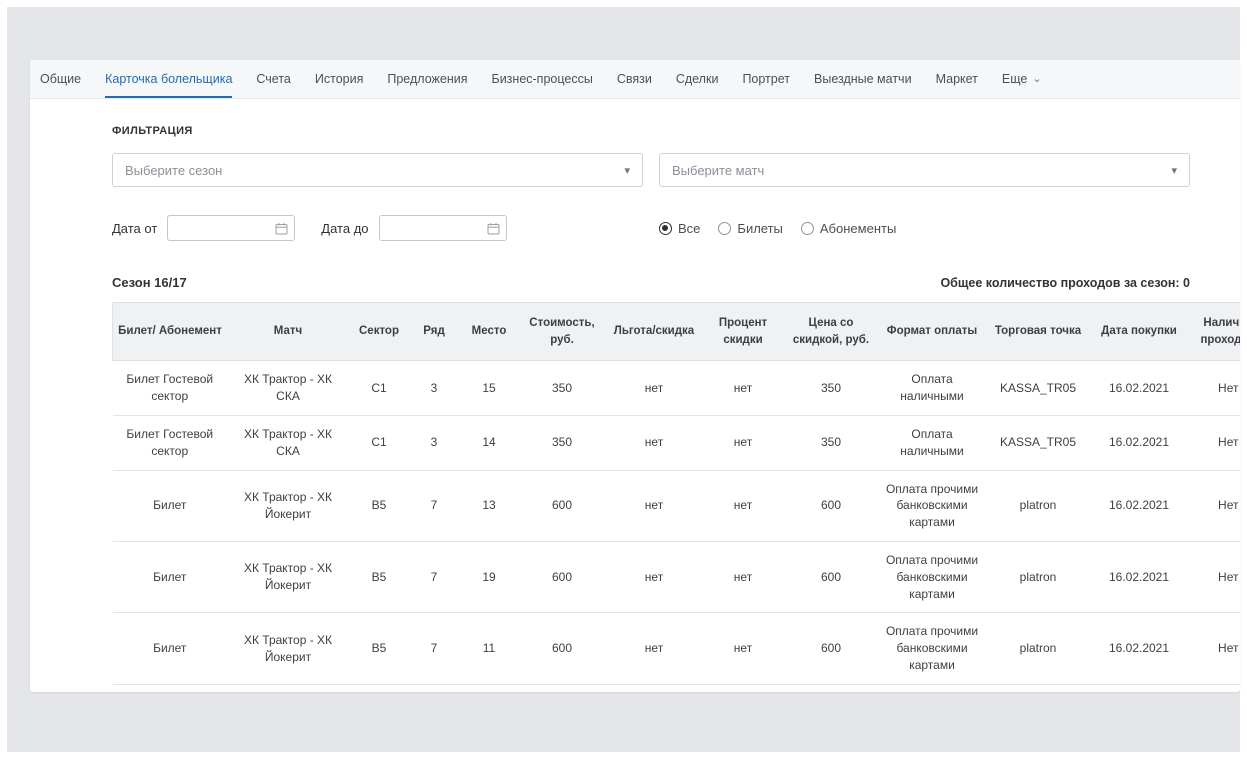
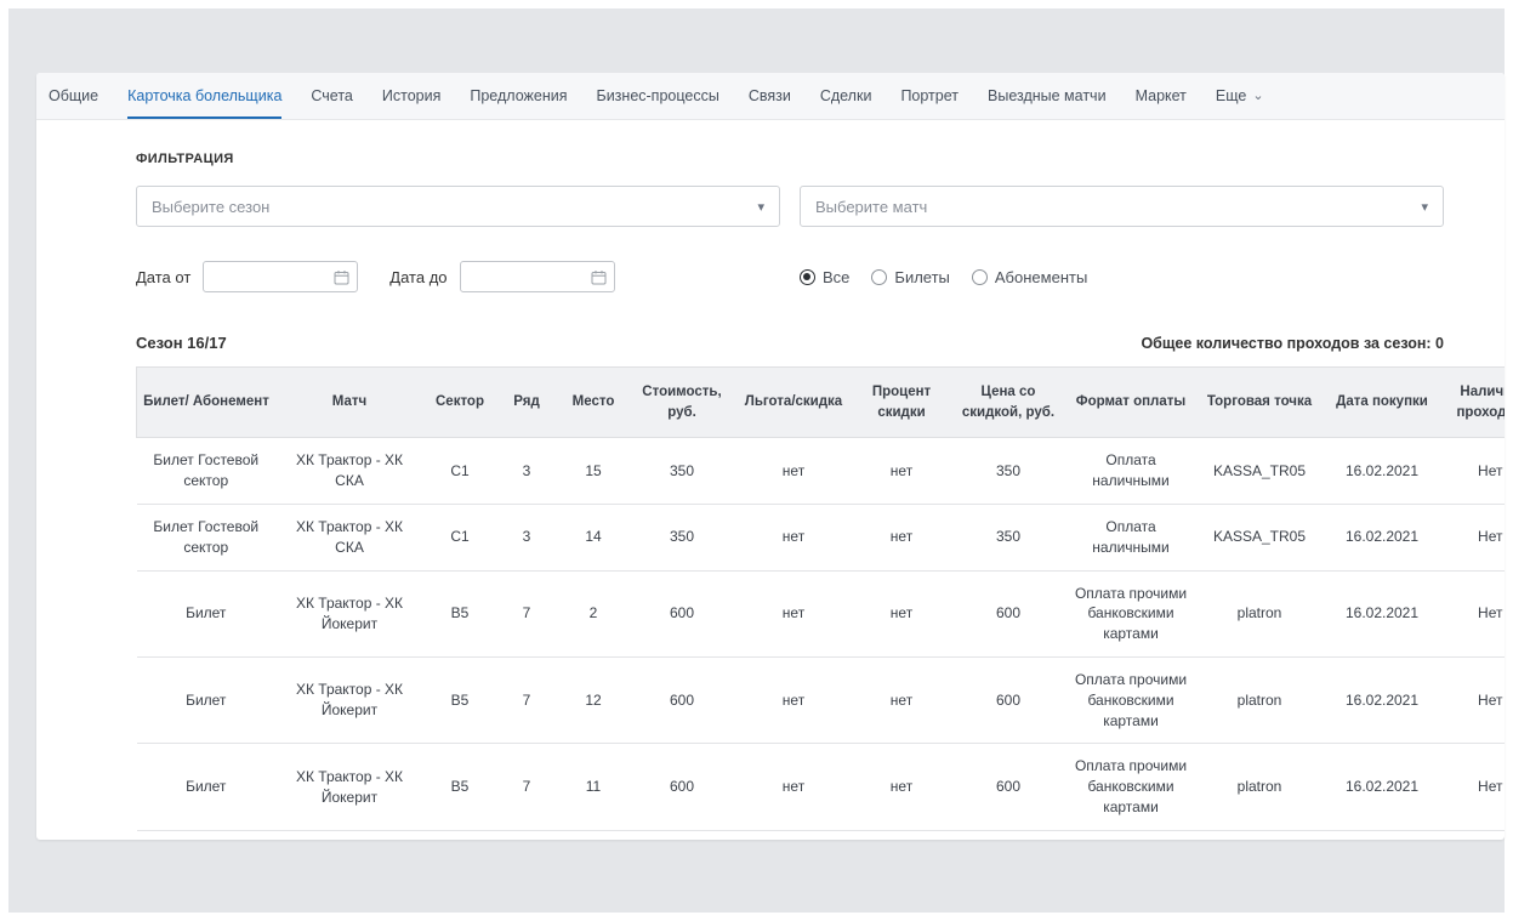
  Общие
  Карточка болельщика
  Счета
  История
  Предложения
  Бизнес-процессы
  Связи
  Сделки
  Портрет
  Выездные матчи
  Маркет
  Еще ⌄
  ФИЛЬТРАЦИЯ
  Выберите сезон
  ▾
  Выберите матч
  ▾
  Дата от
  Дата до
  Все
  Билеты
  Абонементы
  Сезон 16/17
  Общее количество проходов за сезон: 0
  Билет/ Абонемент	Матч	Сектор	Ряд	Место	Стоимость, руб.	Льгота/скидка	Процент скидки	Цена со скидкой, руб.	Формат оплаты	Торговая точка	Дата покупки	Налич проход
  Билет Гостевой сектор	ХК Трактор - ХК СКА	С1	3	15	350	нет	нет	350	Оплата наличными	KASSA_TR05	16.02.2021	Нет
  Билет Гостевой сектор	ХК Трактор - ХК СКА	С1	3	14	350	нет	нет	350	Оплата наличными	KASSA_TR05	16.02.2021	Нет
- Билет	ХК Трактор - ХК Йокерит	В5	7	13	600	нет	нет	600	Оплата прочими банковскими картами	platron	16.02.2021	Нет
+ Билет	ХК Трактор - ХК Йокерит	В5	7	2	600	нет	нет	600	Оплата прочими банковскими картами	platron	16.02.2021	Нет
- Билет	ХК Трактор - ХК Йокерит	В5	7	19	600	нет	нет	600	Оплата прочими банковскими картами	platron	16.02.2021	Нет
+ Билет	ХК Трактор - ХК Йокерит	В5	7	12	600	нет	нет	600	Оплата прочими банковскими картами	platron	16.02.2021	Нет
  Билет	ХК Трактор - ХК Йокерит	В5	7	11	600	нет	нет	600	Оплата прочими банковскими картами	platron	16.02.2021	Нет
